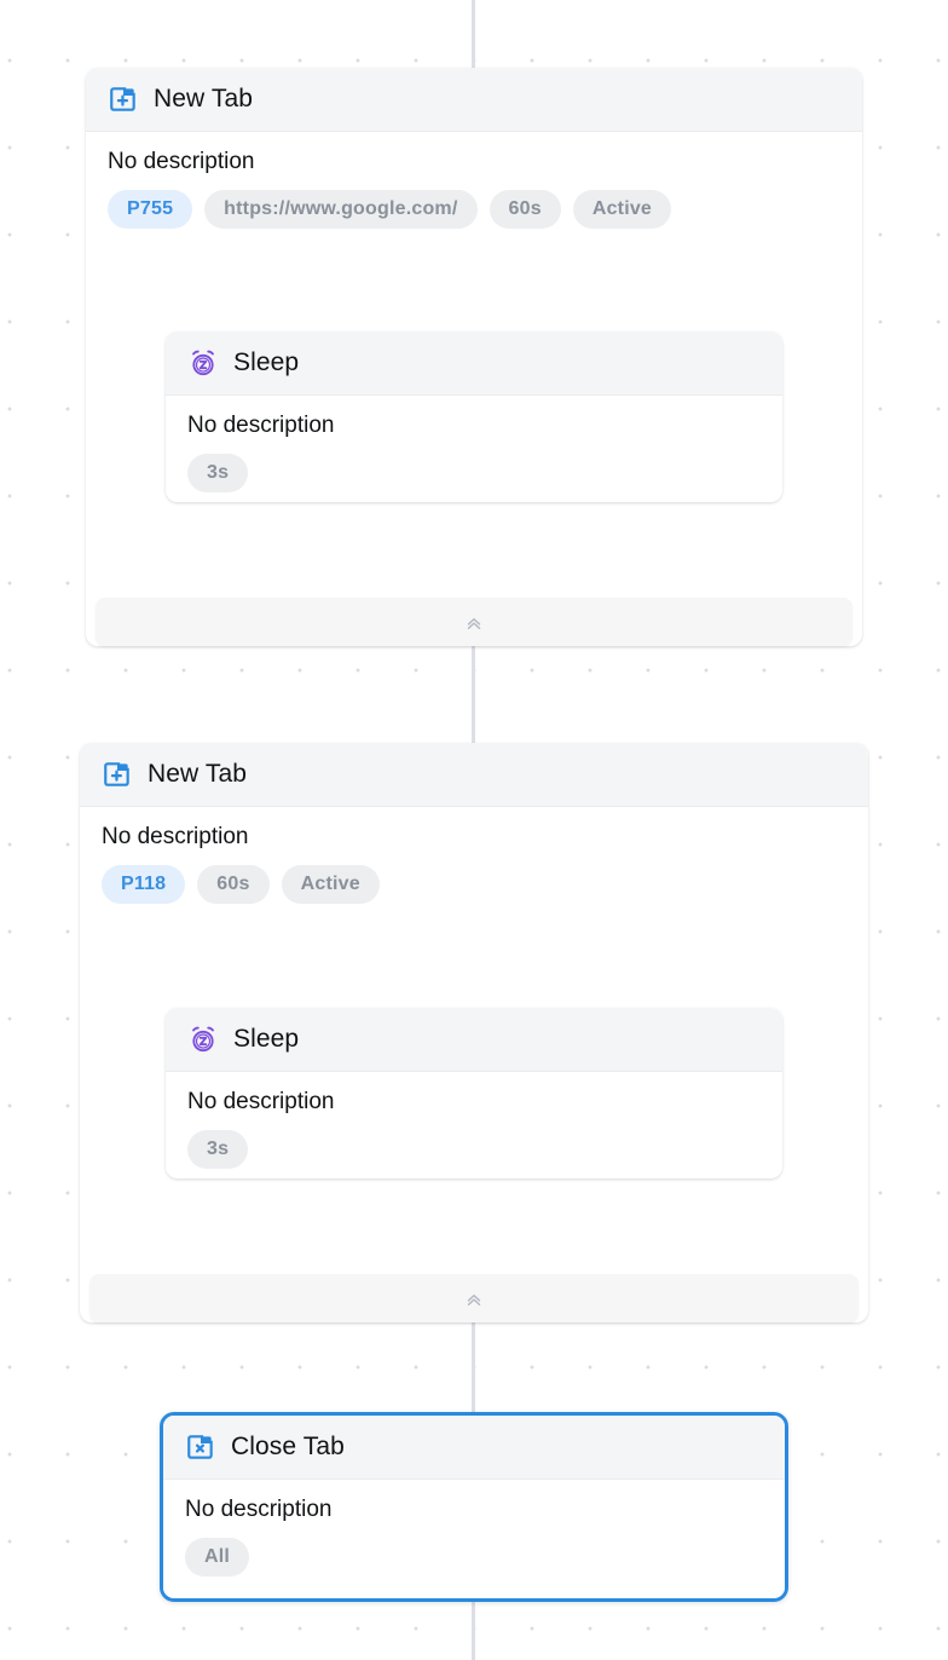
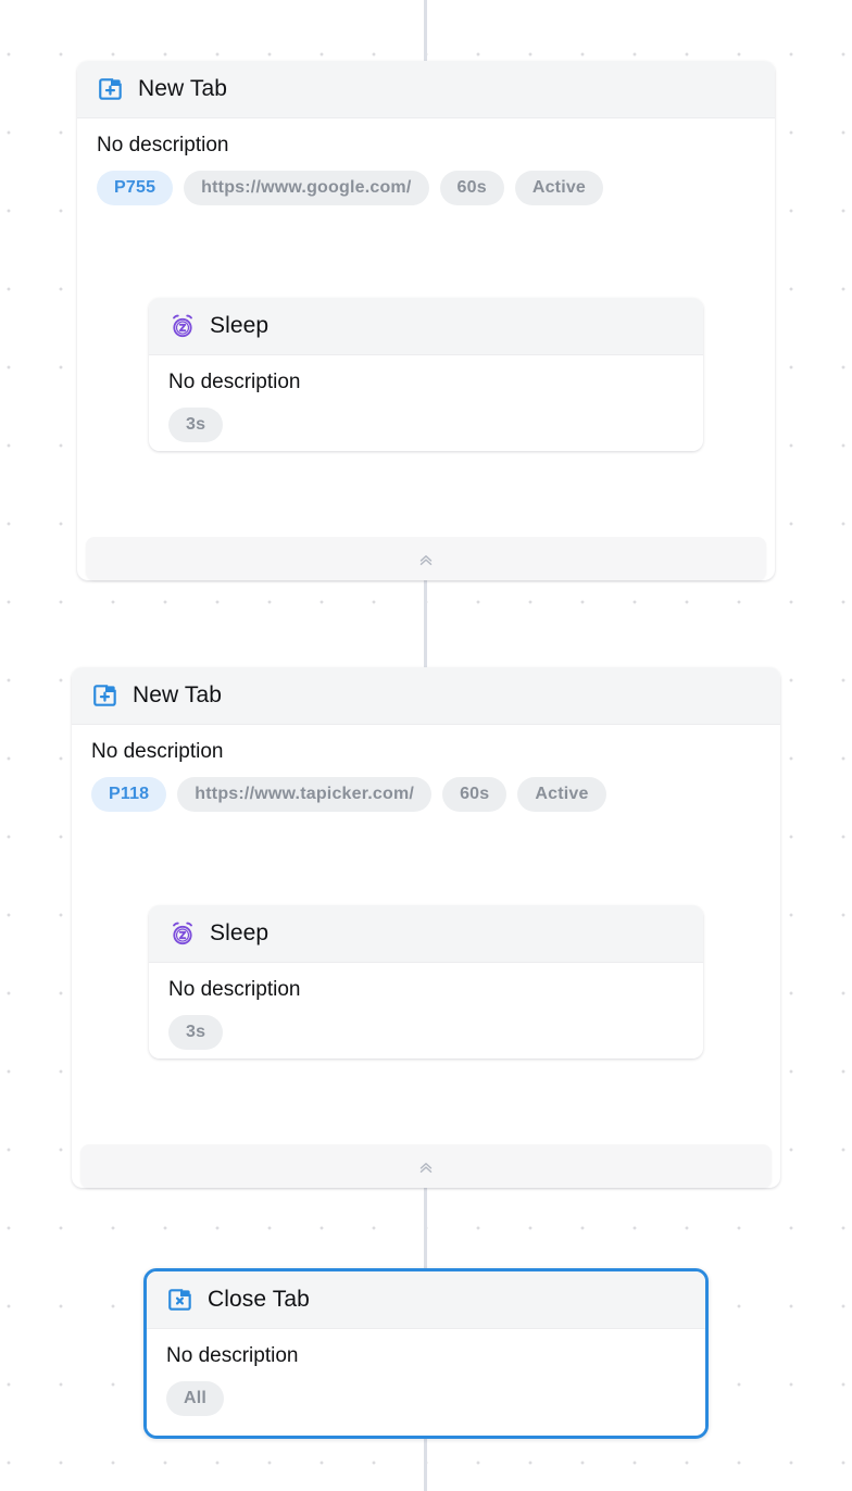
  New Tab
  No description
  P755
  https://www.google.com/
  60s
  Active
  Sleep
  No description
  3s
  New Tab
  No description
  P118
+ https://www.tapicker.com/
  60s
  Active
  Sleep
  No description
  3s
  Close Tab
  No description
  All
